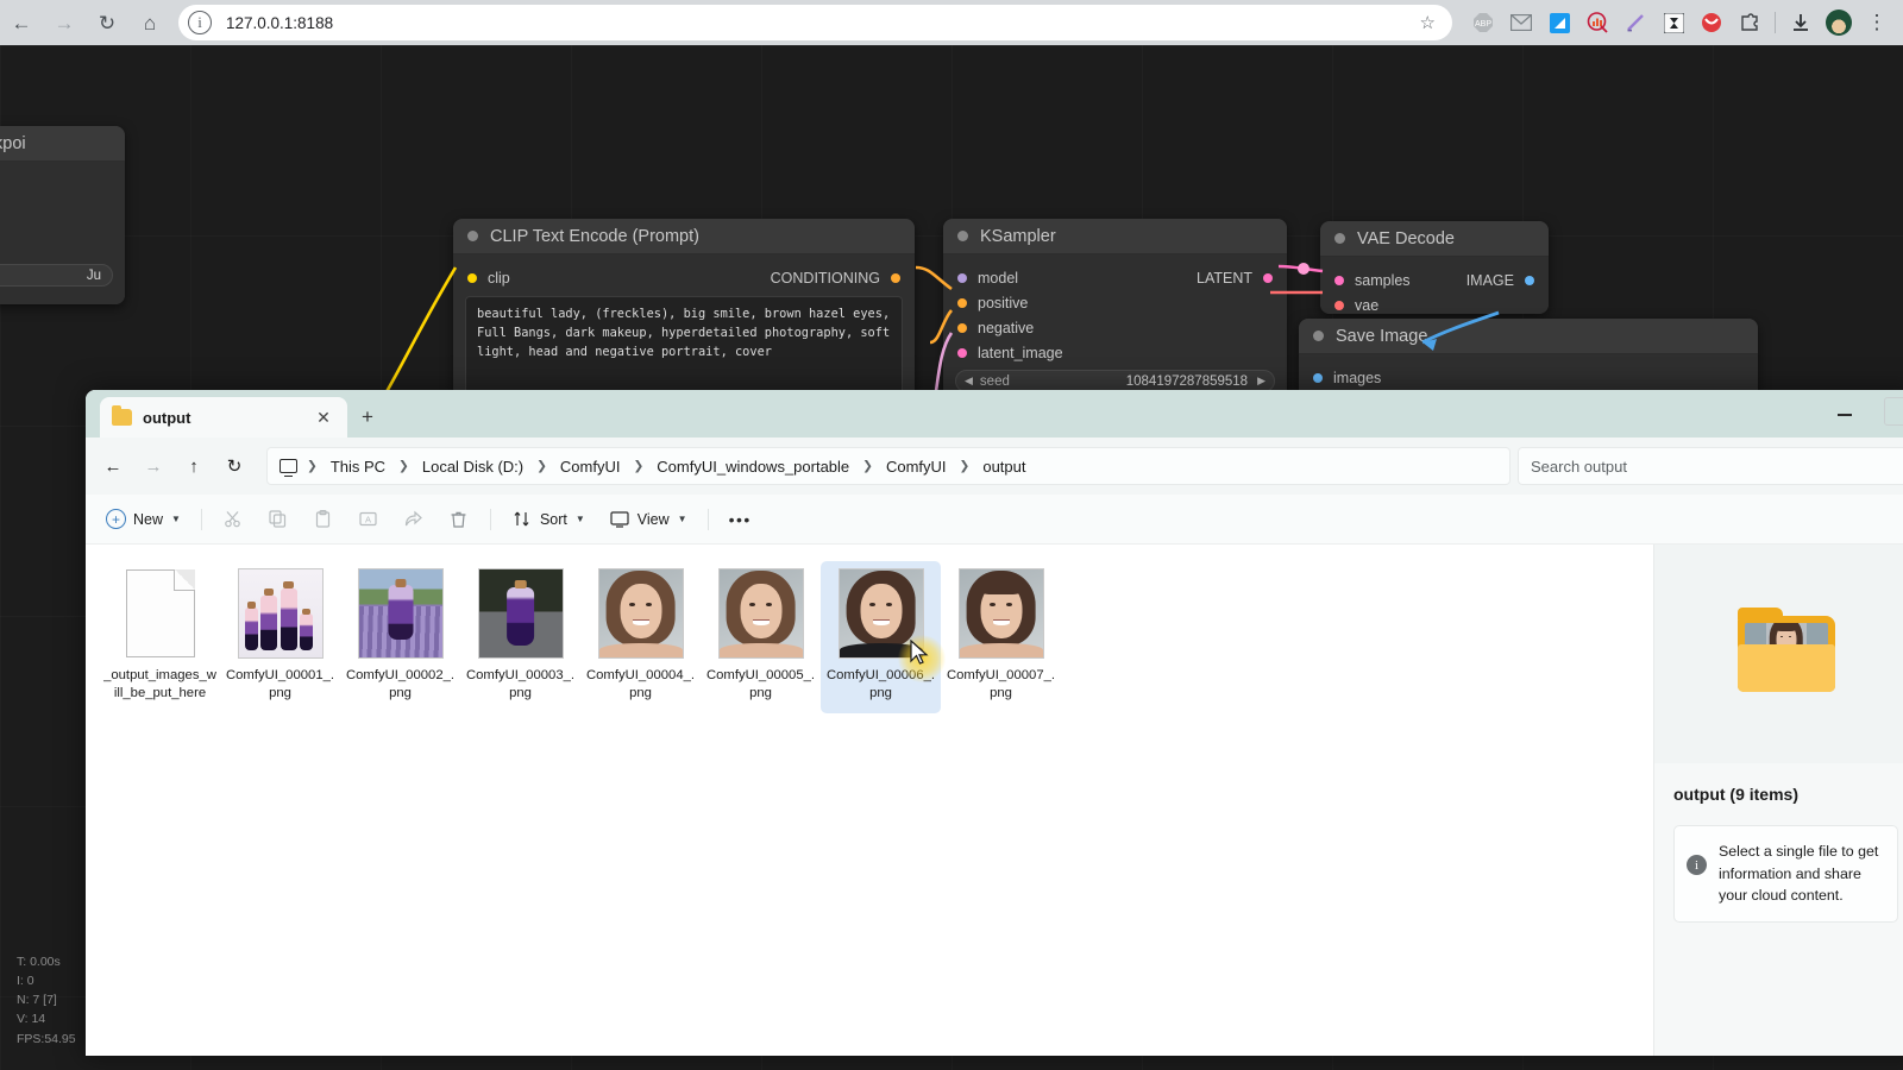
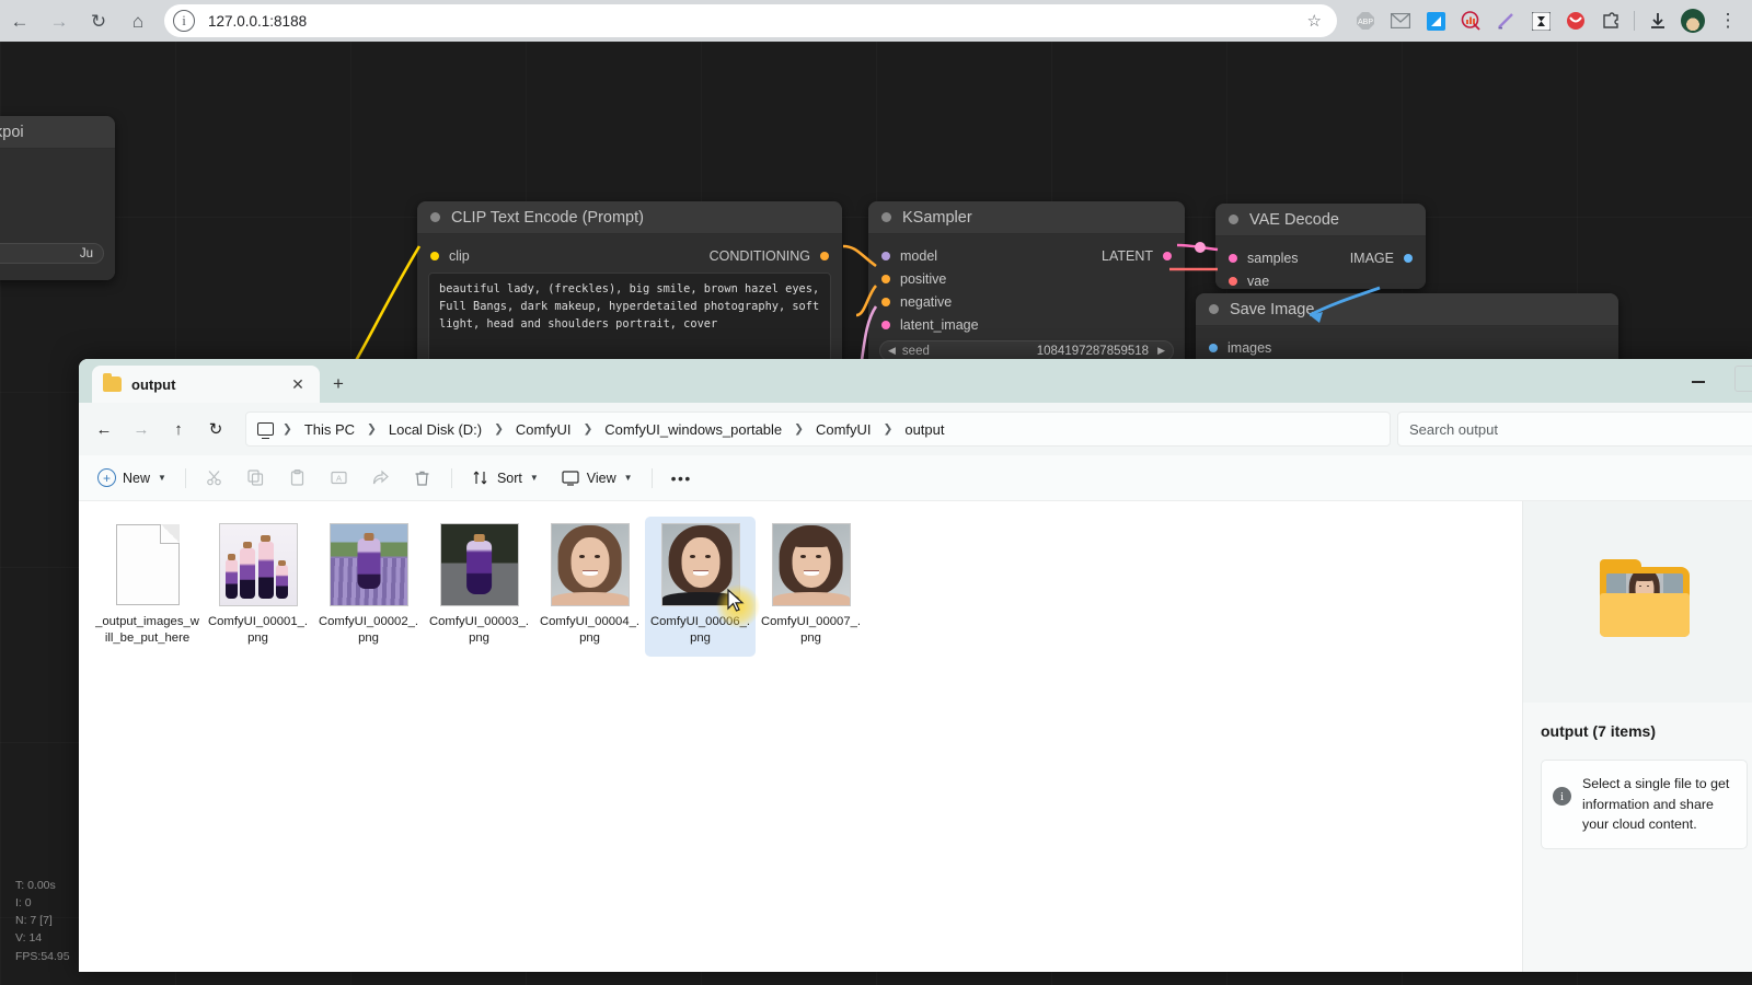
  Ju
  CLIP Text Encode (Prompt)
  clip
  CONDITIONING
- beautiful lady, (freckles), big smile, brown hazel eyes, Full Bangs, dark makeup, hyperdetailed photography, soft light, head and negative portrait, cover
+ beautiful lady, (freckles), big smile, brown hazel eyes, Full Bangs, dark makeup, hyperdetailed photography, soft light, head and shoulders portrait, cover
  KSampler
  model
  LATENT
  positive
  negative
  latent_image
  ◀
  seed
  1084197287859518
  ▶
  VAE Decode
  samples
  IMAGE
  vae
  Save Image
  images
  T: 0.00s
  I: 0
  N: 7 [7]
  V: 14
  FPS:54.95
  ←
  →
  ↻
  ⌂
  i
  127.0.0.1:8188
  ☆
  ⋮
  output
  ✕
  +
  ←
  →
  ↑
  ↻
  ❯
  This PC
  ❯
  Local Disk (D:)
  ❯
  ComfyUI
  ❯
  ComfyUI_windows_portable
  ❯
  ComfyUI
  ❯
  output
  Search output
  +
  New
  ▼
  A
  Sort
  ▼
  View
  ▼
  •••
  _output_images_will_be_put_here
  ComfyUI_00001_.png
  ComfyUI_00002_.png
  ComfyUI_00003_.png
  ComfyUI_00004_.png
- ComfyUI_00005_.png
  ComfyUI_00png
  ComfyUI_00007_.png
- output (9 items)
+ output (7 items)
  i
  Select a single file to get information and share your cloud content.
